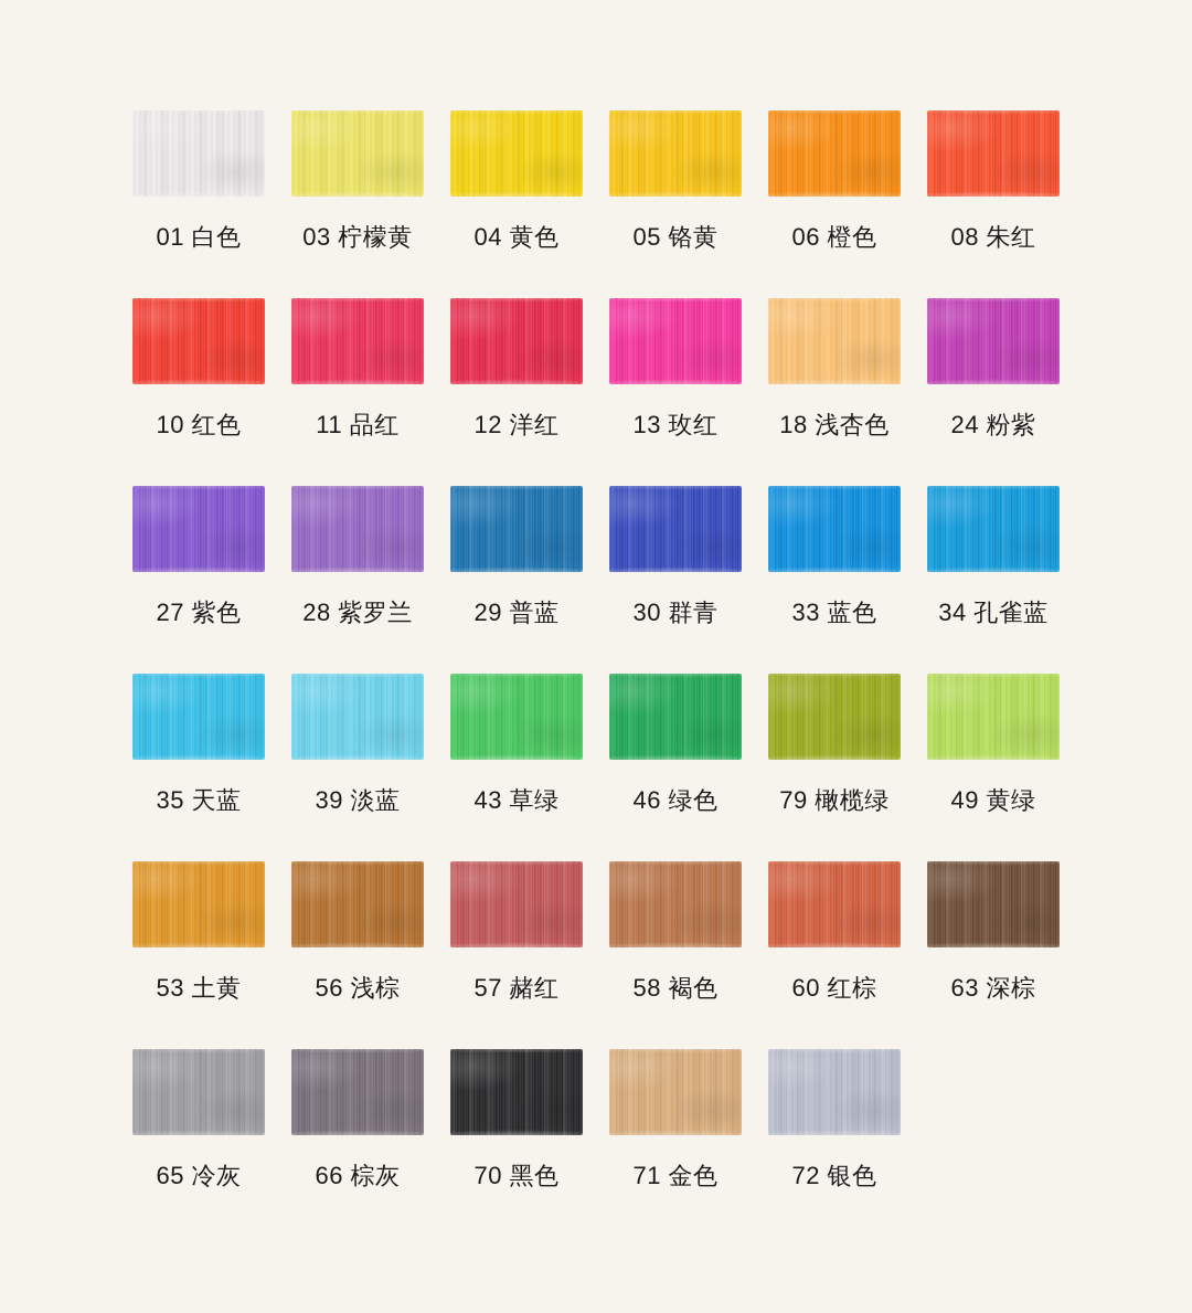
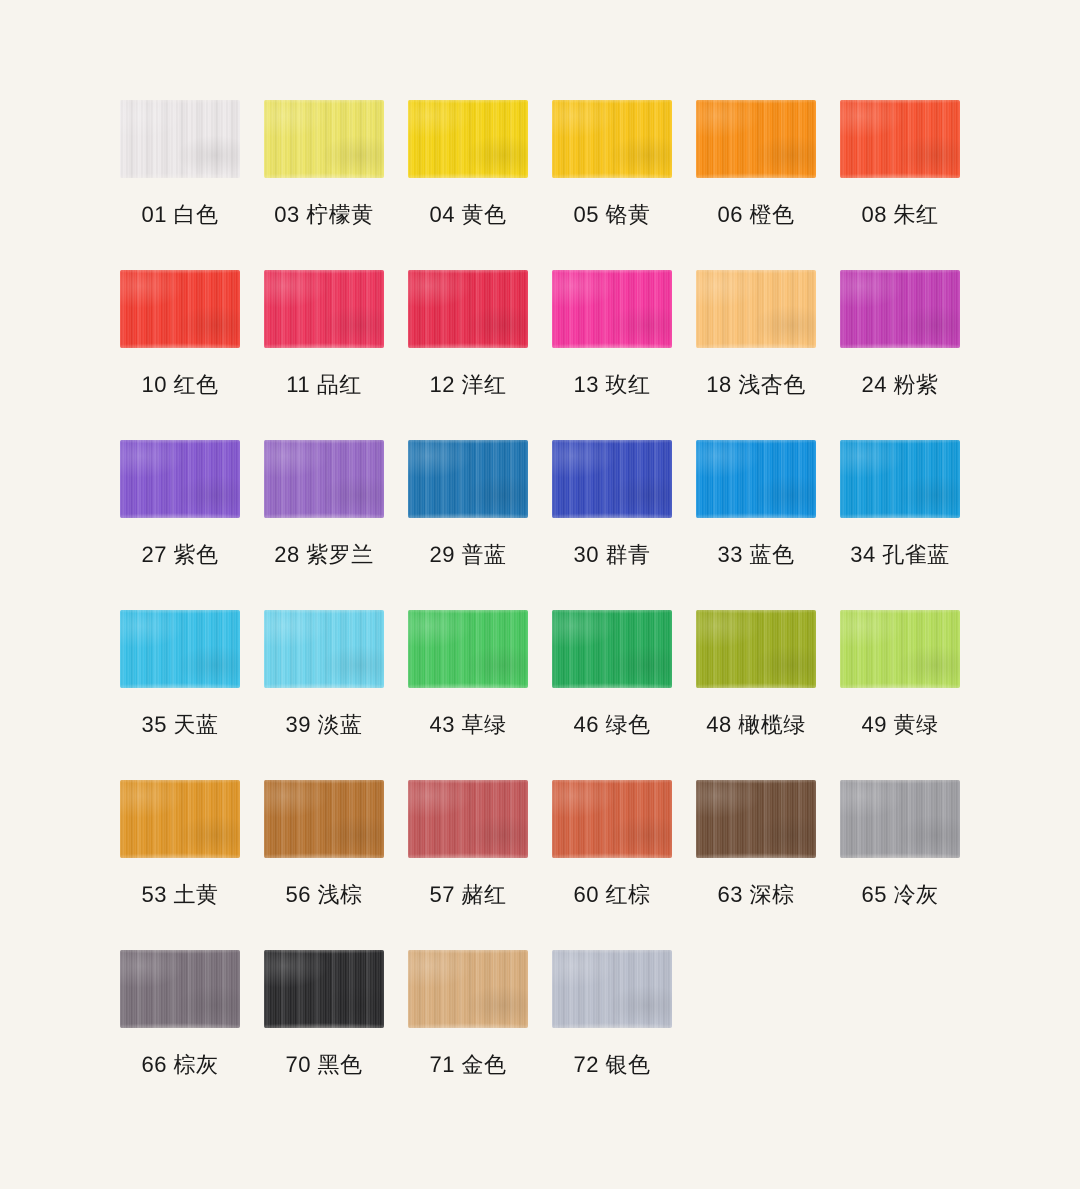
  01 白色
  03 柠檬黄
  04 黄色
  05 铬黄
  06 橙色
  08 朱红
  10 红色
  11 品红
  12 洋红
  13 玫红
  18 浅杏色
  24 粉紫
  27 紫色
  28 紫罗兰
  29 普蓝
  30 群青
  33 蓝色
  34 孔雀蓝
  35 天蓝
  39 淡蓝
  43 草绿
  46 绿色
- 79 橄榄绿
+ 48 橄榄绿
  49 黄绿
  53 土黄
  56 浅棕
  57 赭红
- 58 褐色
  60 红棕
  63 深棕
  65 冷灰
  66 棕灰
  70 黑色
  71 金色
  72 银色
